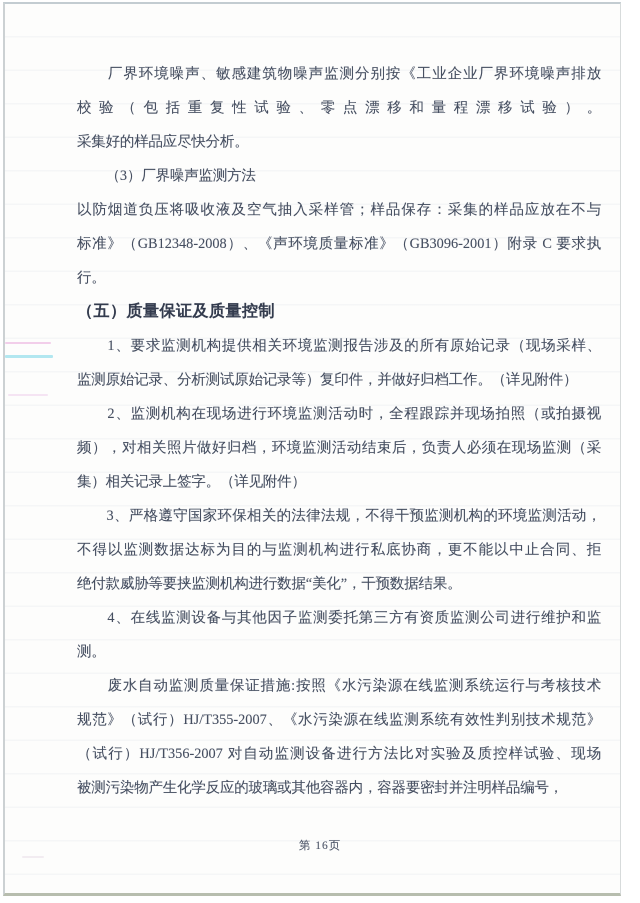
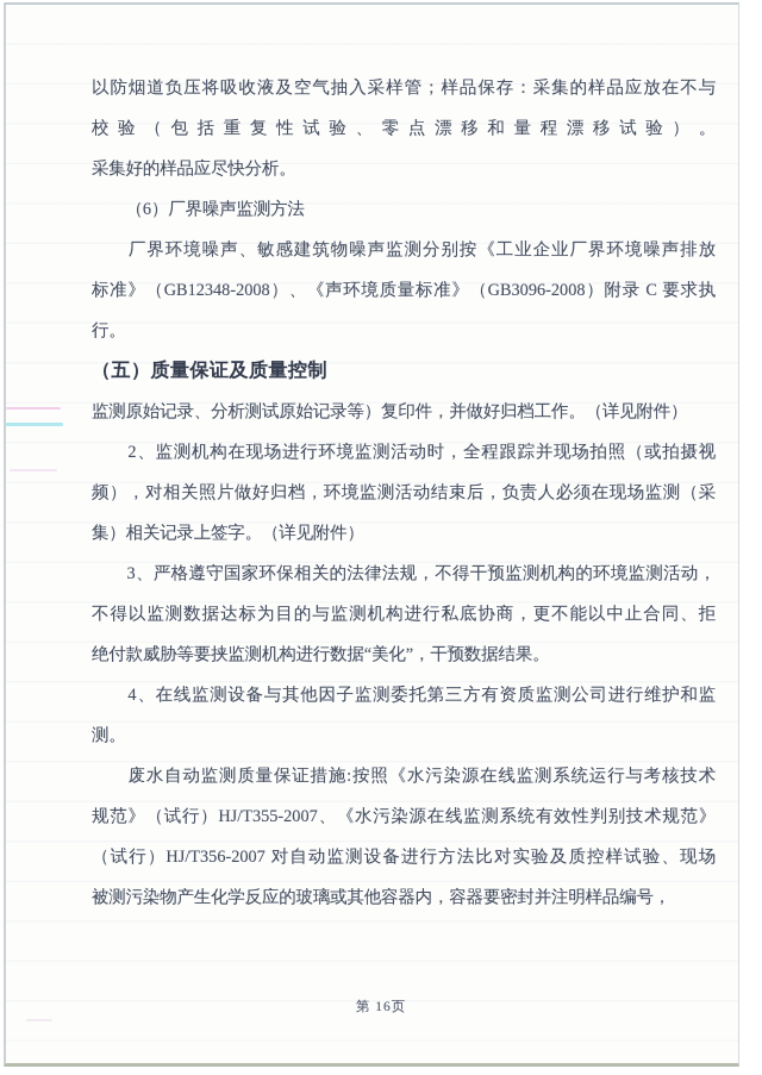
- 厂界环境噪声、敏感建筑物噪声监测分别按《工业企业厂界环境噪声排放
+ 以防烟道负压将吸收液及空气抽入采样管；样品保存：采集的样品应放在不与
  校验（包括重复性试验、零点漂移和量程漂移试验）。
  采集好的样品应尽快分析。
- （3）厂界噪声监测方法
+ （6）厂界噪声监测方法
- 以防烟道负压将吸收液及空气抽入采样管；样品保存：采集的样品应放在不与
+ 厂界环境噪声、敏感建筑物噪声监测分别按《工业企业厂界环境噪声排放
- 标准》（GB12348-2008）、《声环境质量标准》（GB3096-2001）附录 C 要求执
+ 标准》（GB12348-2008）、《声环境质量标准》（GB3096-2008）附录 C 要求执
  行。
  （五）质量保证及质量控制
- 1、要求监测机构提供相关环境监测报告涉及的所有原始记录（现场采样、
  监测原始记录、分析测试原始记录等）复印件，并做好归档工作。（详见附件）
  2、监测机构在现场进行环境监测活动时，全程跟踪并现场拍照（或拍摄视
  频），对相关照片做好归档，环境监测活动结束后，负责人必须在现场监测（采
  集）相关记录上签字。（详见附件）
  3、严格遵守国家环保相关的法律法规，不得干预监测机构的环境监测活动，
  不得以监测数据达标为目的与监测机构进行私底协商，更不能以中止合同、拒
  绝付款威胁等要挟监测机构进行数据“美化”，干预数据结果。
  4、在线监测设备与其他因子监测委托第三方有资质监测公司进行维护和监
  测。
  废水自动监测质量保证措施:按照《水污染源在线监测系统运行与考核技术
  规范》（试行）HJ/T355-2007、《水污染源在线监测系统有效性判别技术规范》
  （试行）HJ/T356-2007 对自动监测设备进行方法比对实验及质控样试验、现场
  被测污染物产生化学反应的玻璃或其他容器内，容器要密封并注明样品编号，
  第 16页
